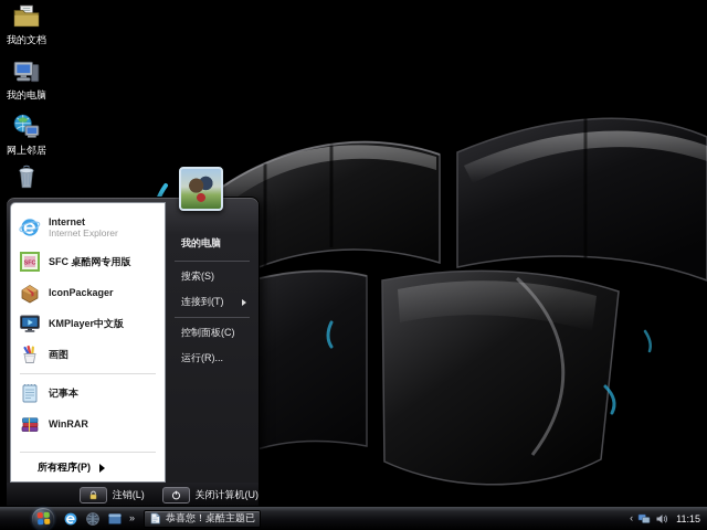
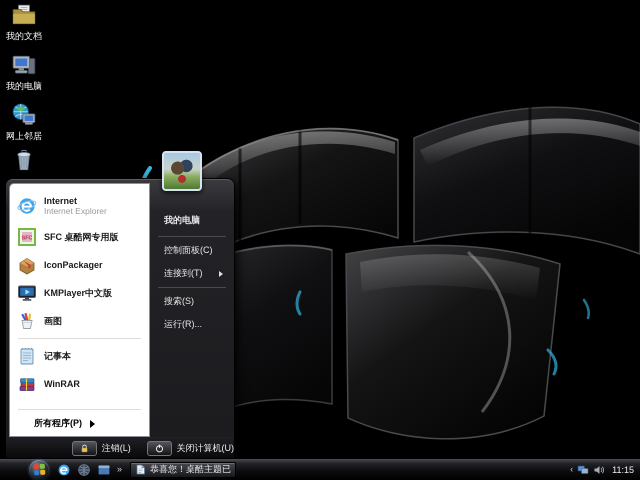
  我的文档
  我的电脑
  网上邻居
  Internet
  Internet Explorer
  SFC 桌酷网专用版
  IconPackager
  KMPlayer中文版
  画图
  记事本
  WinRAR
  所有程序(P)
  我的电脑
- 搜索(S)
+ 控制面板(C)
  连接到(T)
- 控制面板(C)
+ 搜索(S)
  运行(R)...
  注销(L)
  关闭计算机(U)
  »
  恭喜您！桌酷主题已
  ‹
  11:15
